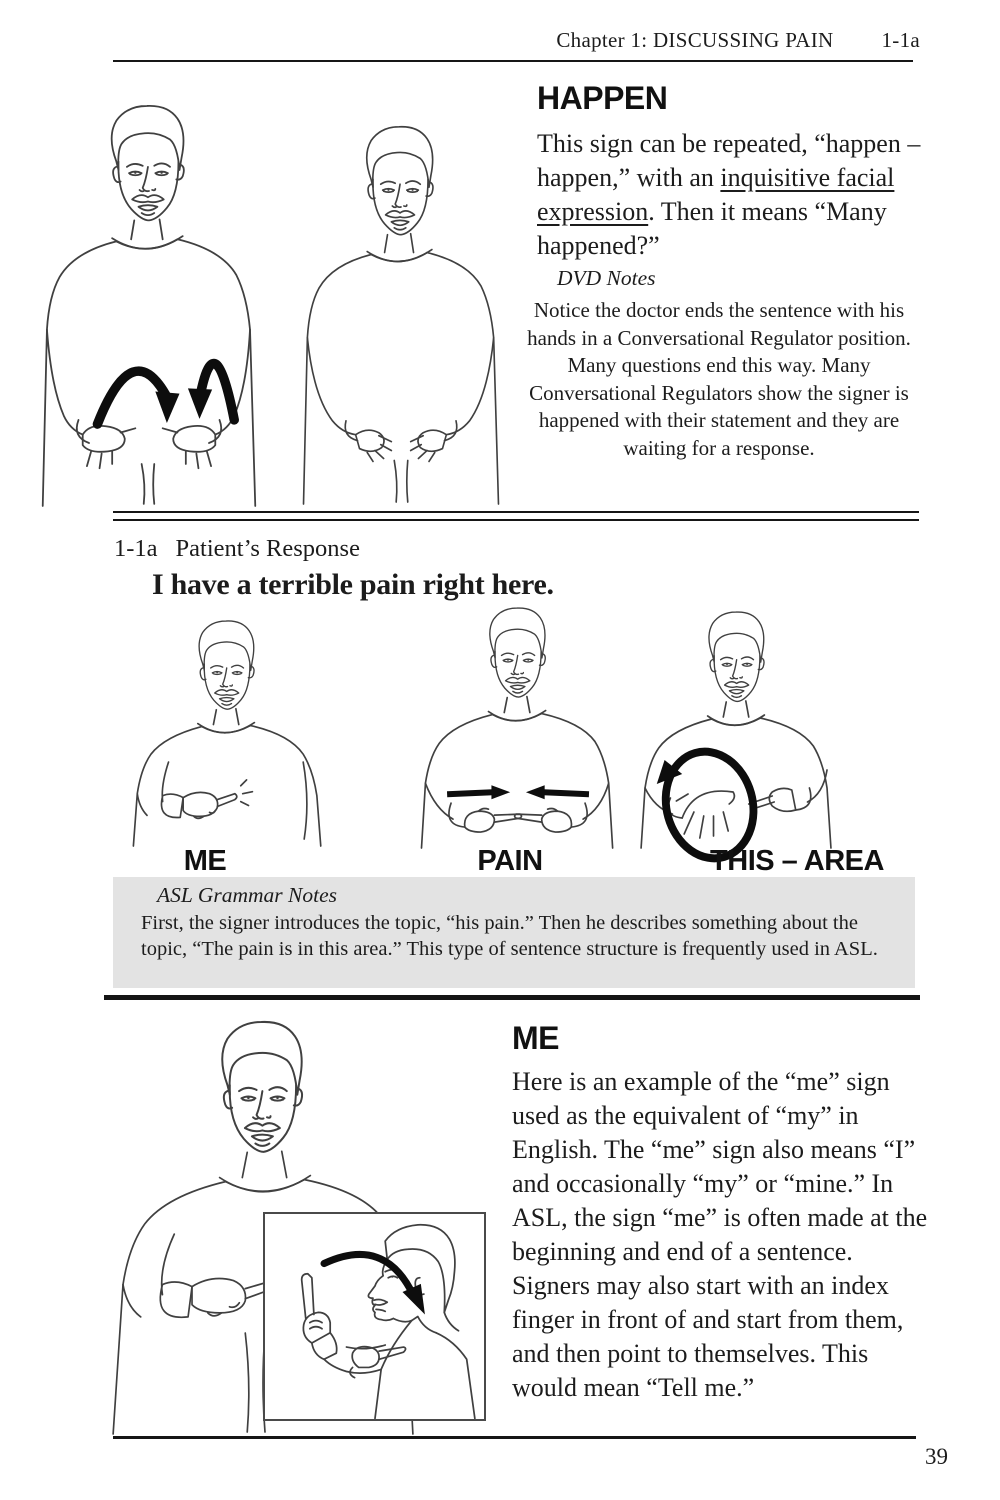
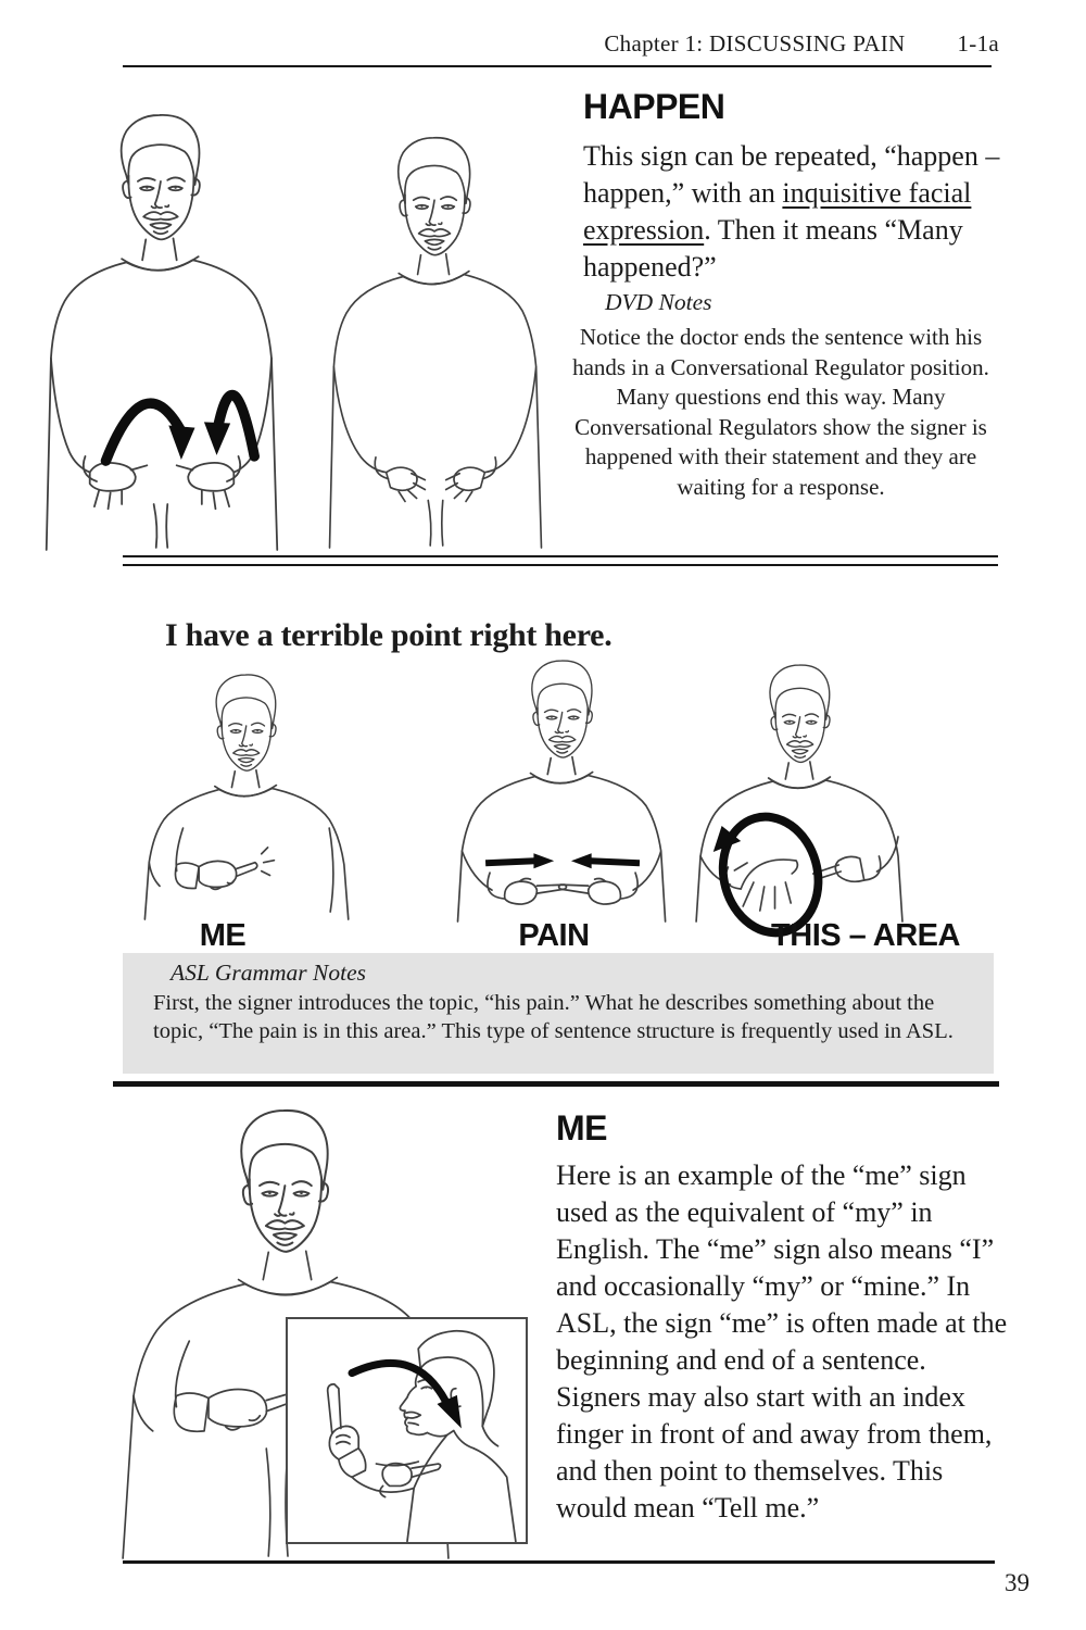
  Chapter 1: DISCUSSING PAIN
  1-1a
  HAPPEN
  This sign can be repeated, “happen – happen,” with an inquisitive facial expression. Then it means “Many happened?”
  DVD Notes
  Notice the doctor ends the sentence with his hands in a Conversational Regulator position. Many questions end this way. Many Conversational Regulators show the signer is happened with their statement and they are waiting for a response.
- 1-1a Patient’s Response
- I have a terrible pain right here.
+ I have a terrible point right here.
  ME
  PAIN
  THIS – AREA
  ASL Grammar Notes
- First, the signer introduces the topic, “his pain.” Then he describes something about the topic, “The pain is in this area.” This type of sentence structure is frequently used in ASL.
+ First, the signer introduces the topic, “his pain.” What he describes something about the topic, “The pain is in this area.” This type of sentence structure is frequently used in ASL.
  ME
- Here is an example of the “me” sign used as the equivalent of “my” in English. The “me” sign also means “I” and occasionally “my” or “mine.” In ASL, the sign “me” is often made at the beginning and end of a sentence. Signers may also start with an index finger in front of and start from them, and then point to themselves. This would mean “Tell me.”
+ Here is an example of the “me” sign used as the equivalent of “my” in English. The “me” sign also means “I” and occasionally “my” or “mine.” In ASL, the sign “me” is often made at the beginning and end of a sentence. Signers may also start with an index finger in front of and away from them, and then point to themselves. This would mean “Tell me.”
  39
